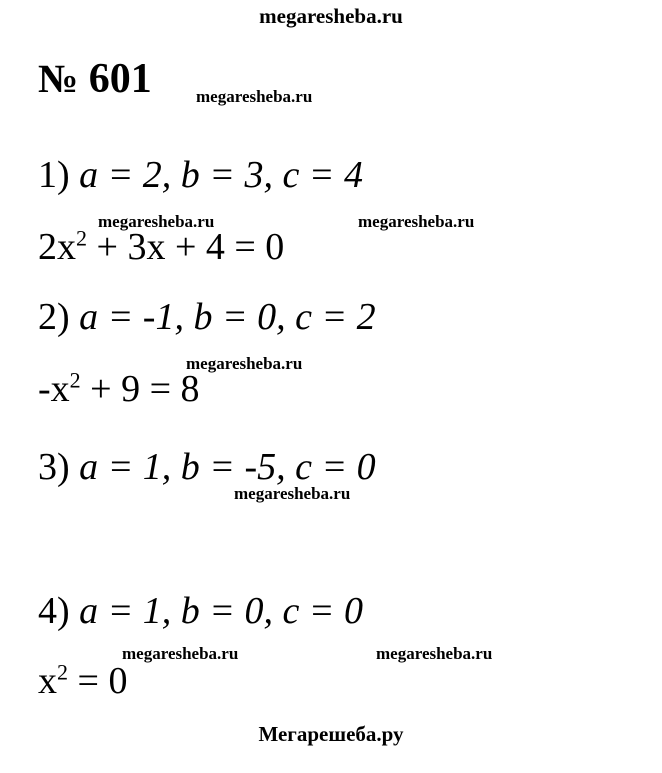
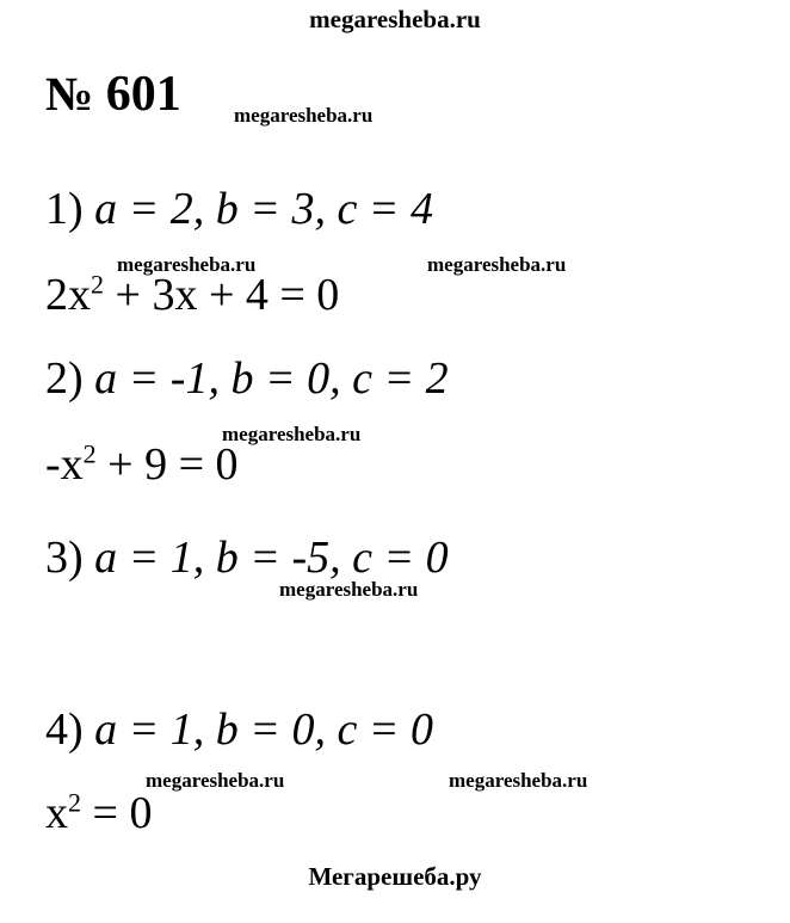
  megaresheba.ru
  № 601
  megaresheba.ru
  1) a = 2, b = 3, c = 4
  2x2 + 3x + 4 = 0
  megaresheba.ru
  megaresheba.ru
  2) a = -1, b = 0, c = 2
  megaresheba.ru
- -x2 + 9 = 8
+ -x2 + 9 = 0
  3) a = 1, b = -5, c = 0
  megaresheba.ru
  4) a = 1, b = 0, c = 0
  megaresheba.ru
  megaresheba.ru
  x2 = 0
  Мегарешеба.ру
